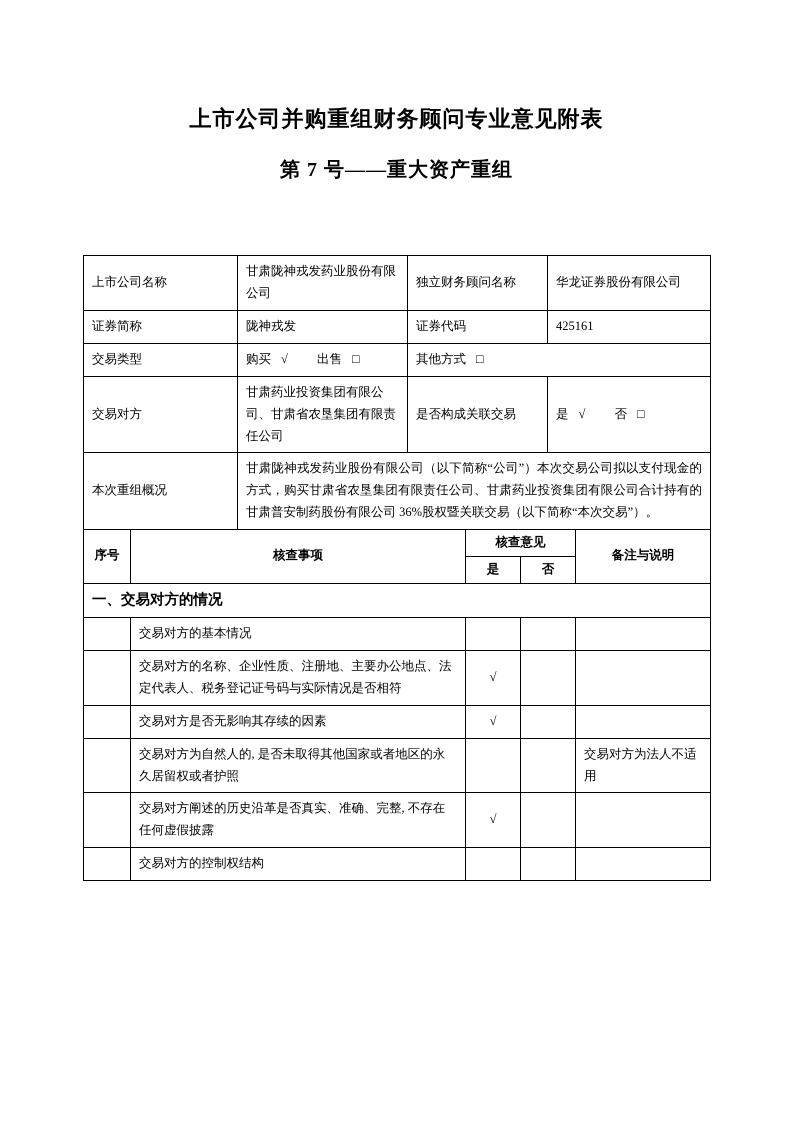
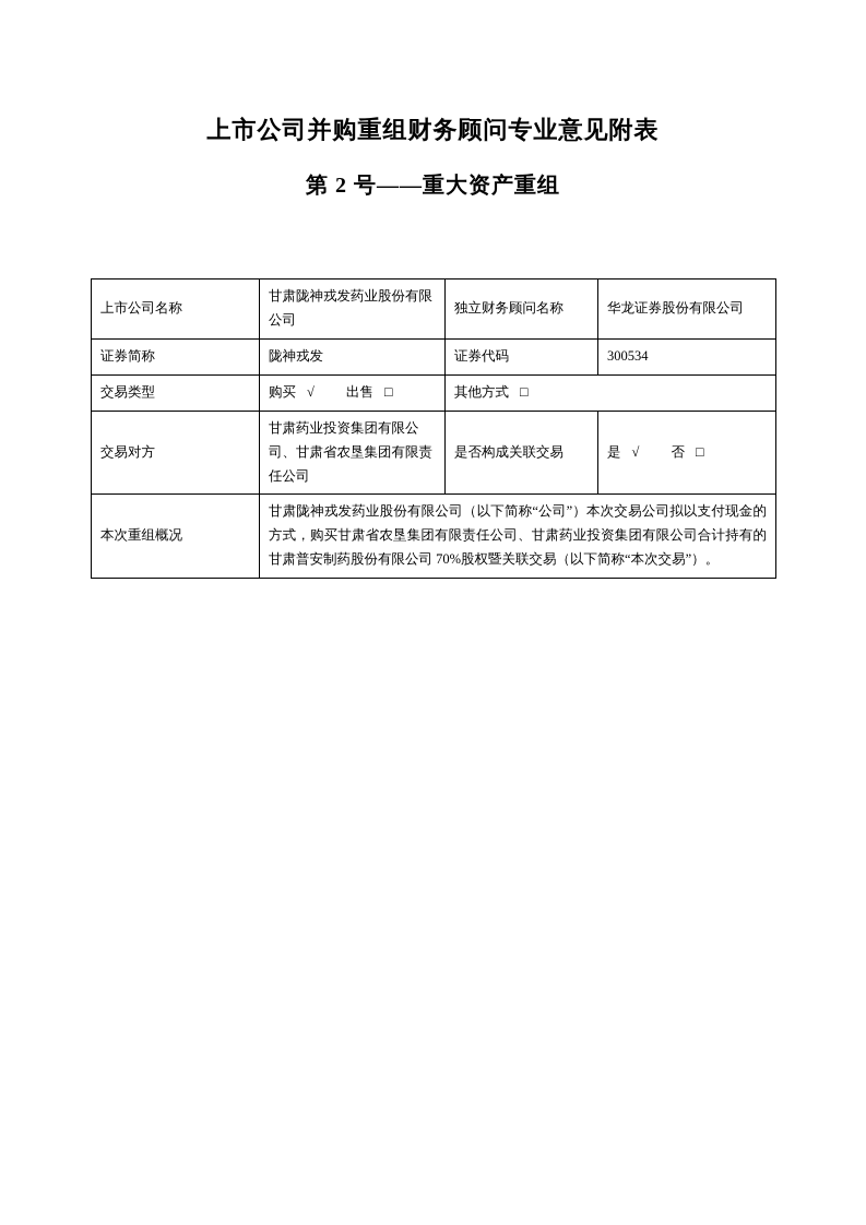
  上市公司并购重组财务顾问专业意见附表
- 第 7 号——重大资产重组
+ 第 2 号——重大资产重组
  上市公司名称	甘肃陇神戎发药业股份有限公司	独立财务顾问名称	华龙证券股份有限公司
- 证券简称	陇神戎发	证券代码	425161
+ 证券简称	陇神戎发	证券代码	300534
  交易类型	购买 √ 出售 □	其他方式 □
  交易对方	甘肃药业投资集团有限公司、甘肃省农垦集团有限责任公司	是否构成关联交易	是 √ 否 □
- 本次重组概况	甘肃陇神戎发药业股份有限公司（以下简称“公司”）本次交易公司拟以支付现金的方式，购买甘肃省农垦集团有限责任公司、甘肃药业投资集团有限公司合计持有的甘肃普安制药股份有限公司 36%股权暨关联交易（以下简称“本次交易”）。
+ 本次重组概况	甘肃陇神戎发药业股份有限公司（以下简称“公司”）本次交易公司拟以支付现金的方式，购买甘肃省农垦集团有限责任公司、甘肃药业投资集团有限公司合计持有的甘肃普安制药股份有限公司 70%股权暨关联交易（以下简称“本次交易”）。
- 序号	核查事项	核查意见	备注与说明
- 是	否
- 一、交易对方的情况
- 	交易对方的基本情况
- 	交易对方的名称、企业性质、注册地、主要办公地点、法定代表人、税务登记证号码与实际情况是否相符	√
- 	交易对方是否无影响其存续的因素	√
- 	交易对方为自然人的, 是否未取得其他国家或者地区的永久居留权或者护照			交易对方为法人不适用
- 	交易对方阐述的历史沿革是否真实、准确、完整, 不存在任何虚假披露	√
- 	交易对方的控制权结构
